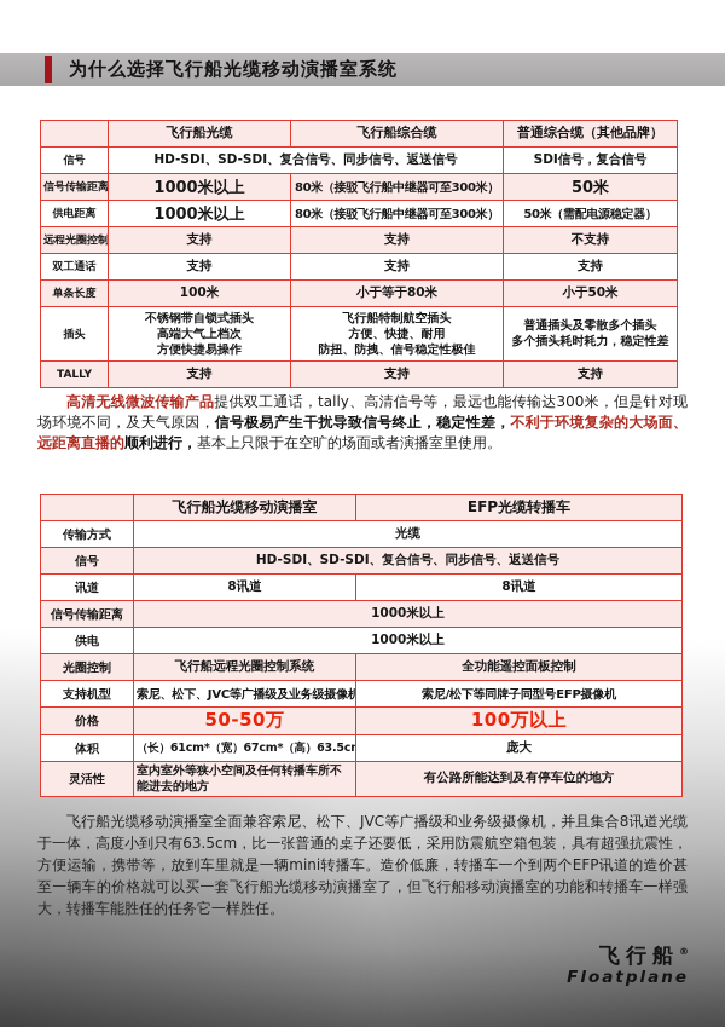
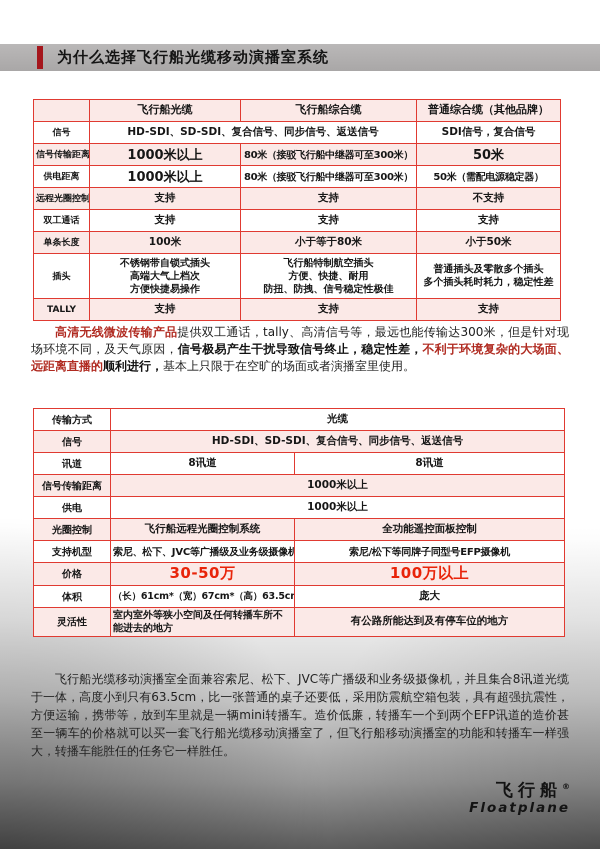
  为什么选择飞行船光缆移动演播室系统
  	飞行船光缆	飞行船综合缆	普通综合缆（其他品牌）
  信号	HD-SDI、SD-SDI、复合信号、同步信号、返送信号	SDI信号，复合信号
  信号传输距离	1000米以上	80米（接驳飞行船中继器可至300米）	50米
  供电距离	1000米以上	80米（接驳飞行船中继器可至300米）	50米（需配电源稳定器）
  远程光圈控制	支持	支持	不支持
  双工通话	支持	支持	支持
  单条长度	100米	小于等于80米	小于50米
  插头	不锈钢带自锁式插头 高端大气上档次 方便快捷易操作	飞行船特制航空插头 方便、快捷、耐用 防扭、防拽、信号稳定性极佳	普通插头及零散多个插头 多个插头耗时耗力，稳定性差
  TALLY	支持	支持	支持
  高清无线微波传输产品提供双工通话，tally、高清信号等，最远也能传输达300米，但是针对现场环境不同，及天气原因，信号极易产生干扰导致信号终止，稳定性差，不利于环境复杂的大场面、远距离直播的顺利进行，基本上只限于在空旷的场面或者演播室里使用。
- 	飞行船光缆移动演播室	EFP光缆转播车
  传输方式	光缆
  信号	HD-SDI、SD-SDI、复合信号、同步信号、返送信号
  讯道	8讯道	8讯道
  信号传输距离	1000米以上
  供电	1000米以上
  光圈控制	飞行船远程光圈控制系统	全功能遥控面板控制
  支持机型	索尼、松下、JVC等广播级及业务级摄像机	索尼/松下等同牌子同型号EFP摄像机
- 价格	50-50万	100万以上
+ 价格	30-50万	100万以上
  体积	（长）61cm*（宽）67cm*（高）63.5c	庞大
  灵活性	室内室外等狭小空间及任何转播车所不能进去的地方	有公路所能达到及有停车位的地方
  飞行船光缆移动演播室全面兼容索尼、松下、JVC等广播级和业务级摄像机，并且集合8讯道光缆于一体，高度小到只有63.5cm，比一张普通的桌子还要低，采用防震航空箱包装，具有超强抗震性，方便运输，携带等，放到车里就是一辆mini转播车。造价低廉，转播车一个到两个EFP讯道的造价甚至一辆车的价格就可以买一套飞行船光缆移动演播室了，但飞行船移动演播室的功能和转播车一样强大，转播车能胜任的任务它一样胜任。
  飞行船®
  Floatplane
